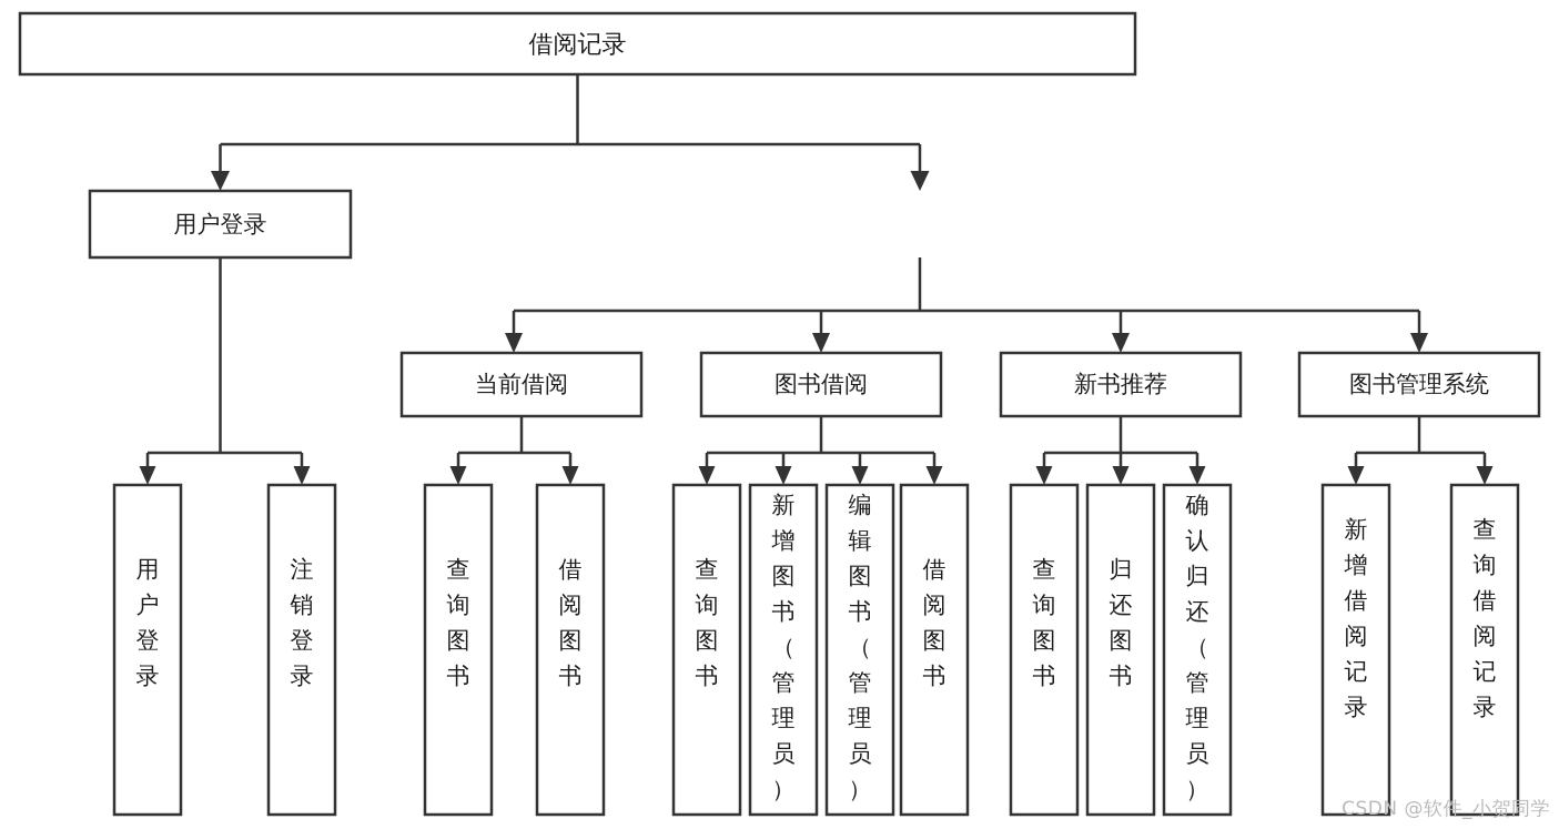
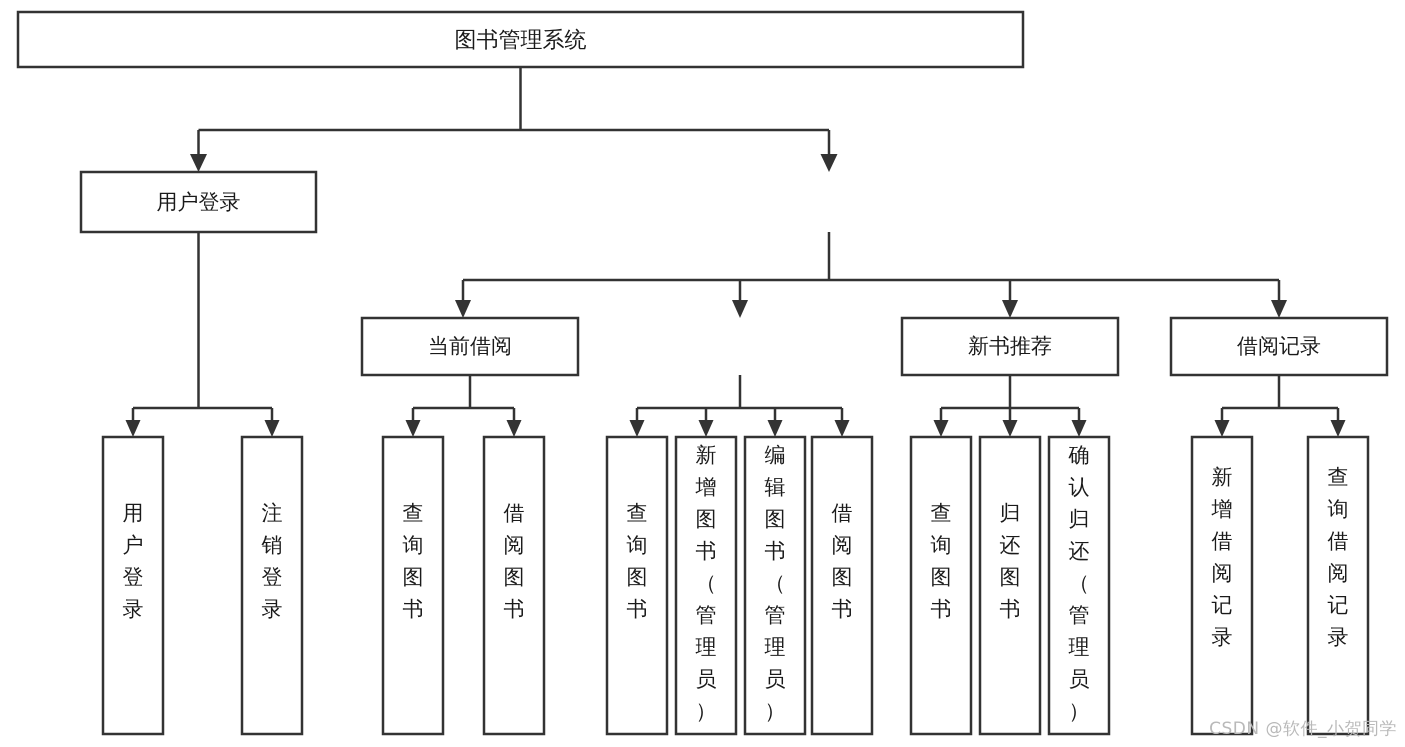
- 借阅记录
+ 图书管理系统
  用户登录
  当前借阅
- 图书借阅
  新书推荐
- 图书管理系统
+ 借阅记录
  用户登录
  注销登录
  查询图书
  借阅图书
  查询图书
  新增图书（管理员）
  编辑图书（管理员）
  借阅图书
  查询图书
  归还图书
  确认归还（管理员）
  新增借阅记录
  查询借阅记录
  CSDN @软件_小贺同学
